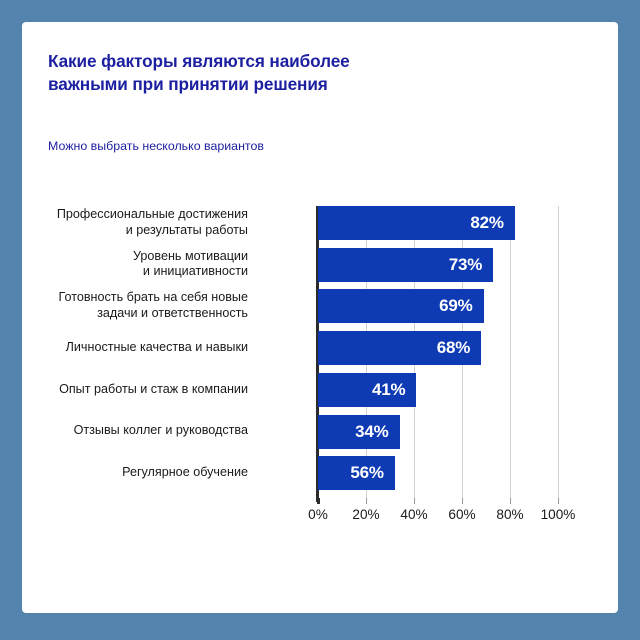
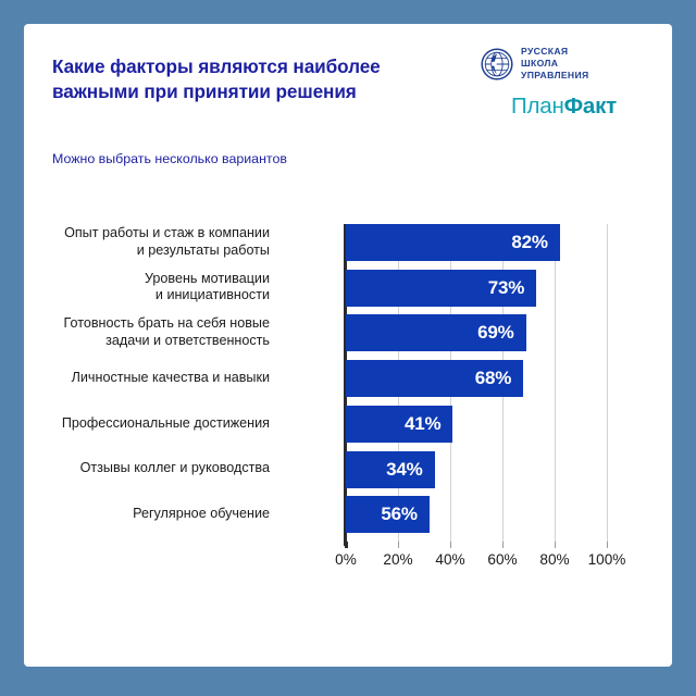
  Какие факторы являются наиболее
  важными при принятии решения
  Можно выбрать несколько вариантов
+ РУССКАЯ
+ ШКОЛА
+ УПРАВЛЕНИЯ
+ ПланФакт
  82%
- Профессиональные достижения
+ Опыт работы и стаж в компании
  и результаты работы
  73%
  Уровень мотивации
  и инициативности
  69%
  Готовность брать на себя новые
  задачи и ответственность
  68%
  Личностные качества и навыки
  41%
- Опыт работы и стаж в компании
+ Профессиональные достижения
  34%
  Отзывы коллег и руководства
  56%
  Регулярное обучение
  0%
  20%
  40%
  60%
  80%
  100%
